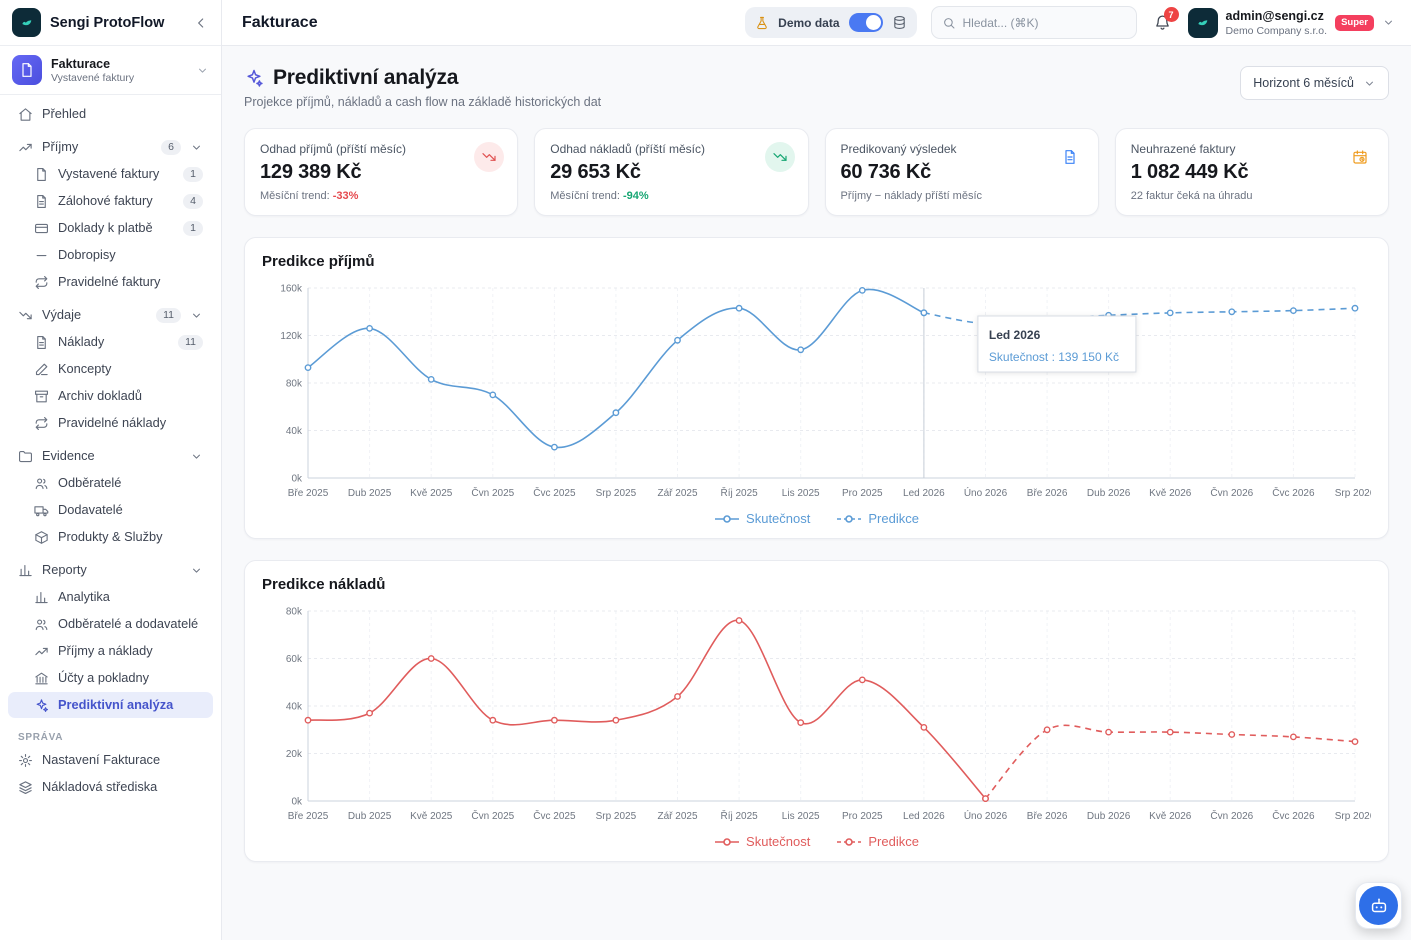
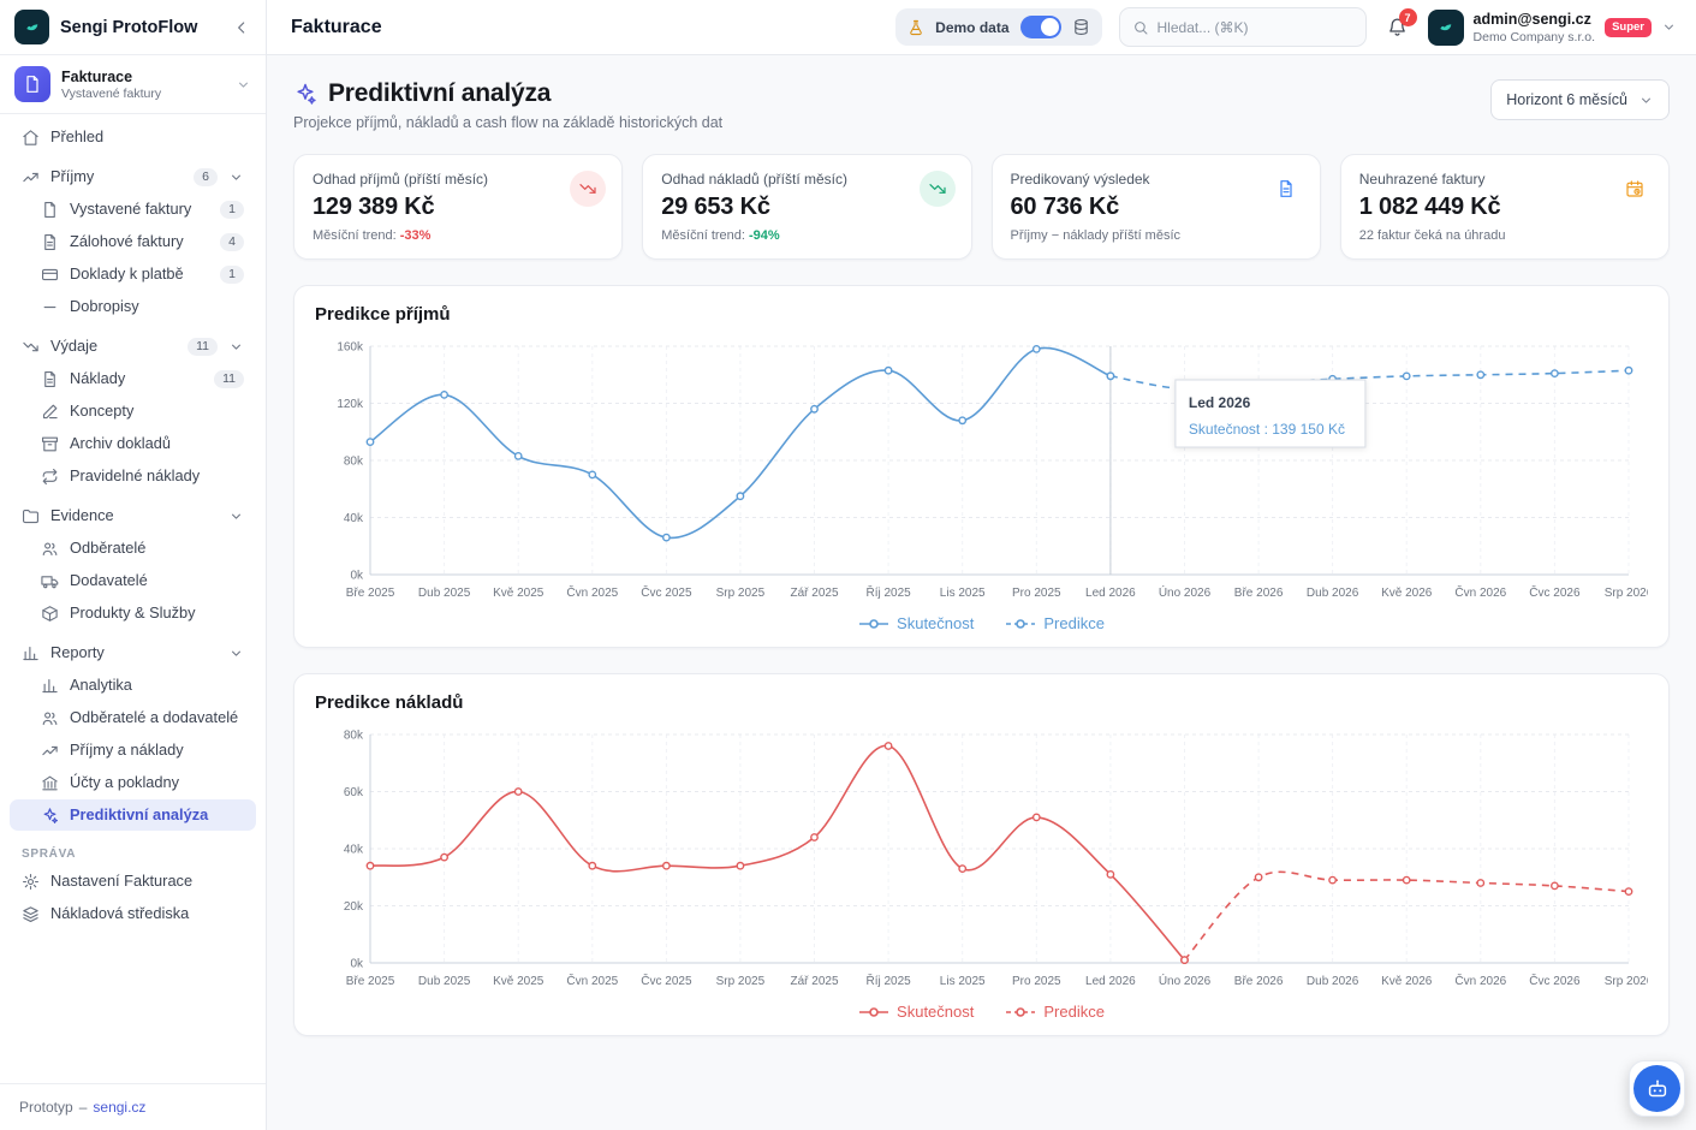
  Sengi ProtoFlow
  Fakturace
  Vystavené faktury
  Přehled
  Příjmy
  6
  Vystavené faktury
  1
  Zálohové faktury
  4
  Doklady k platbě
  1
  Dobropisy
- Pravidelné faktury
  Výdaje
  11
  Náklady
  11
  Koncepty
  Archiv dokladů
  Pravidelné náklady
  Evidence
  Odběratelé
  Dodavatelé
  Produkty & Služby
  Reporty
  Analytika
  Odběratelé a dodavatelé
  Příjmy a náklady
  Účty a pokladny
  Prediktivní analýza
  SPRÁVA
  Nastavení Fakturace
  Nákladová střediska
+ Prototyp
+ –
+ sengi.cz
  Fakturace
  Demo data
  Hledat... (⌘K)
  7
  admin@sengi.cz
  Demo Company s.r.o.
  Super
  Prediktivní analýza
  Projekce příjmů, nákladů a cash flow na základě historických dat
  Horizont 6 měsíců
  Odhad příjmů (příští měsíc)
  129 389 Kč
  Měsíční trend: -33%
  Odhad nákladů (příští měsíc)
  29 653 Kč
  Měsíční trend: -94%
  Predikovaný výsledek
  60 736 Kč
  Příjmy − náklady příští měsíc
  Neuhrazené faktury
  1 082 449 Kč
  22 faktur čeká na úhradu
  Predikce příjmů
  0k
  40k
  80k
  120k
  160k
  Bře 2025
  Dub 2025
  Kvě 2025
  Čvn 2025
  Čvc 2025
  Srp 2025
  Zář 2025
  Říj 2025
  Lis 2025
  Pro 2025
  Led 2026
  Úno 2026
  Bře 2026
  Dub 2026
  Kvě 2026
  Čvn 2026
  Čvc 2026
  Srp 202
  Led 2026
  Skutečnost : 139 150 Kč
  Skutečnost
  Predikce
  Predikce nákladů
  0k
  20k
  40k
  60k
  80k
  Bře 2025
  Dub 2025
  Kvě 2025
  Čvn 2025
  Čvc 2025
  Srp 2025
  Zář 2025
  Říj 2025
  Lis 2025
  Pro 2025
  Led 2026
  Úno 2026
  Bře 2026
  Dub 2026
  Kvě 2026
  Čvn 2026
  Čvc 2026
  Srp 202
  Skutečnost
  Predikce
